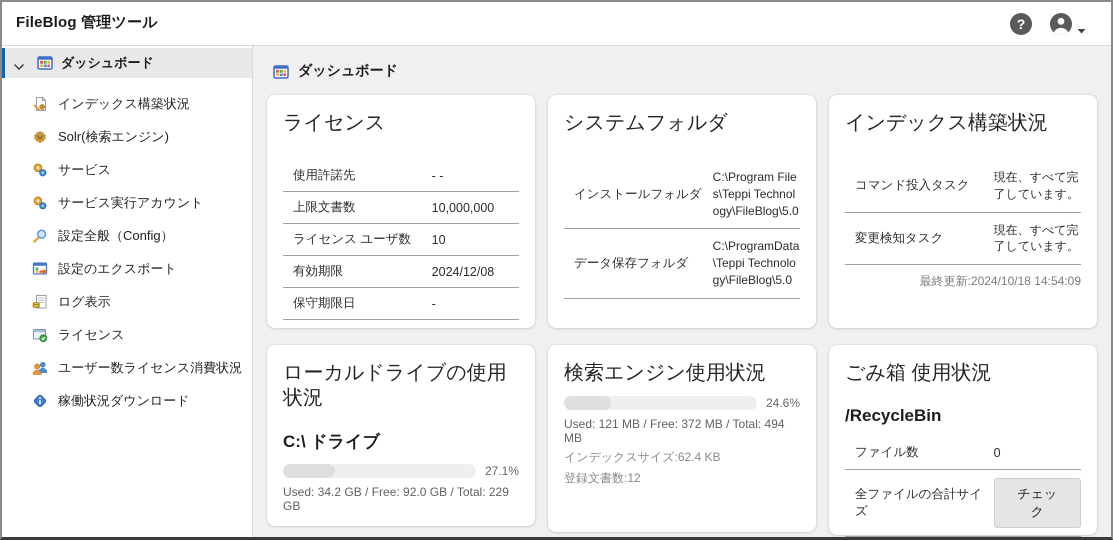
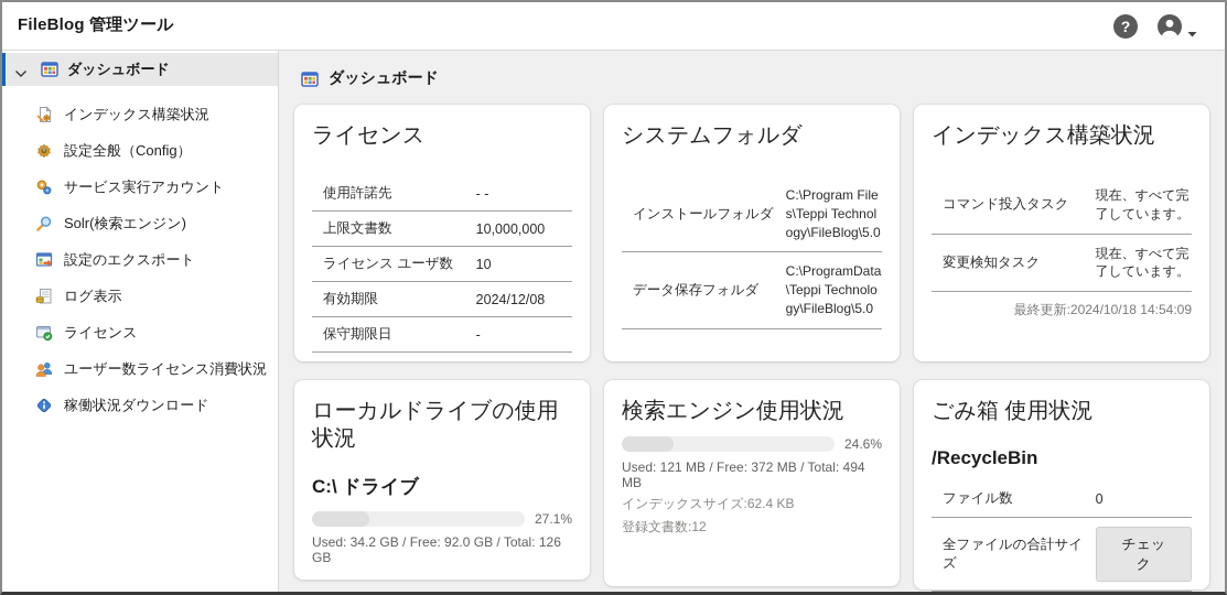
  FileBlog 管理ツール
  ?
  ダッシュボード
  インデックス構築状況
- Solr(検索エンジン)
+ 設定全般（Config）
- サービス
  サービス実行アカウント
- 設定全般（Config）
+ Solr(検索エンジン)
  設定のエクスポート
  ログ表示
  ライセンス
  ユーザー数ライセンス消費状況
  稼働状況ダウンロード
  ダッシュボード
  ライセンス
  使用許諾先
  - -
  上限文書数
  10,000,000
  ライセンス ユーザ数
  10
  有効期限
  2024/12/08
  保守期限日
  -
  システムフォルダ
  インストールフォルダ
  C:\Program Files\Teppi Technology\FileBlog\5.0
  データ保存フォルダ
  C:\ProgramData\Teppi Technology\FileBlog\5.0
  インデックス構築状況
  コマンド投入タスク
  現在、すべて完了しています。
  変更検知タスク
  現在、すべて完了しています。
  最終更新:2024/10/18 14:54:09
  ローカルドライブの使用状況
  C:\ ドライブ
  27.1%
- Used: 34.2 GB / Free: 92.0 GB / Total: 229 GB
+ Used: 34.2 GB / Free: 92.0 GB / Total: 126 GB
  検索エンジン使用状況
  24.6%
  Used: 121 MB / Free: 372 MB / Total: 494 MB
  インデックスサイズ:62.4 KB
  登録文書数:12
  ごみ箱 使用状況
  /RecycleBin
  ファイル数
  0
  全ファイルの合計サイズ
  チェック
